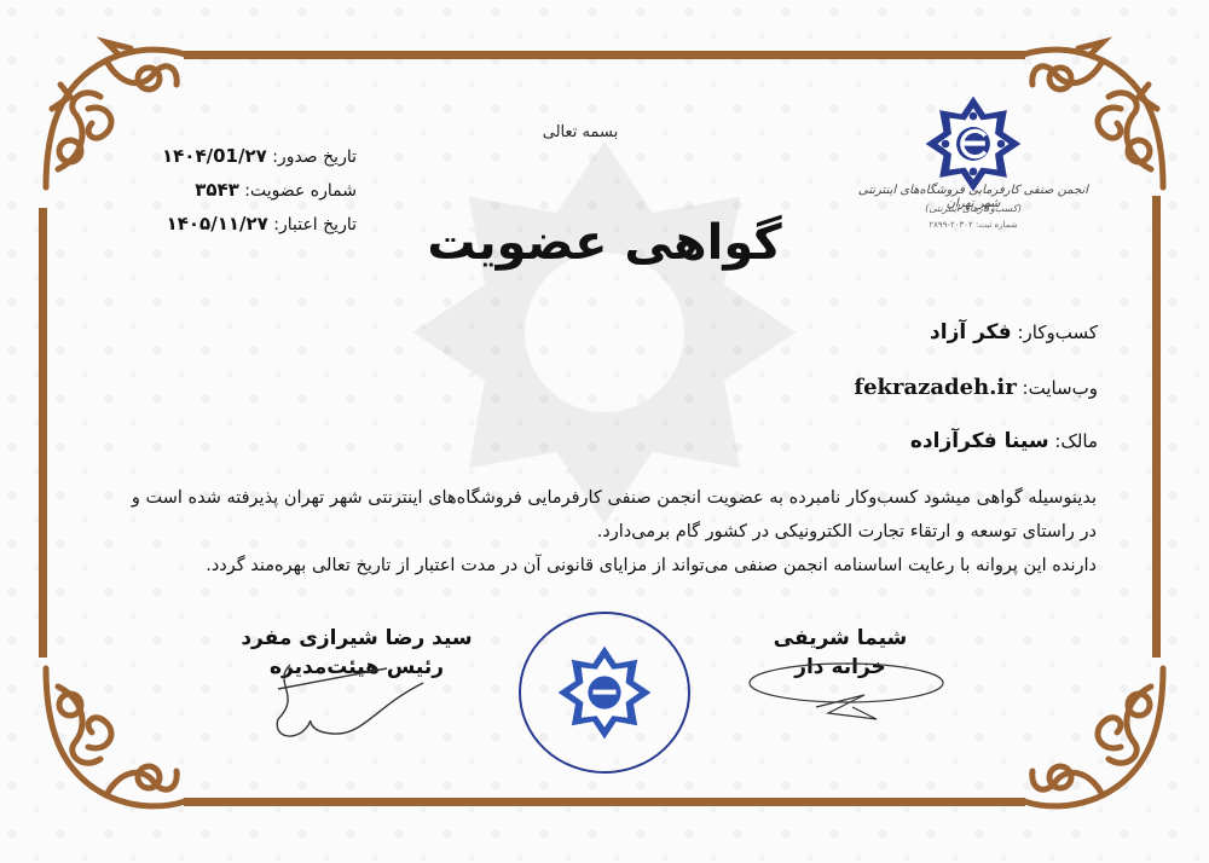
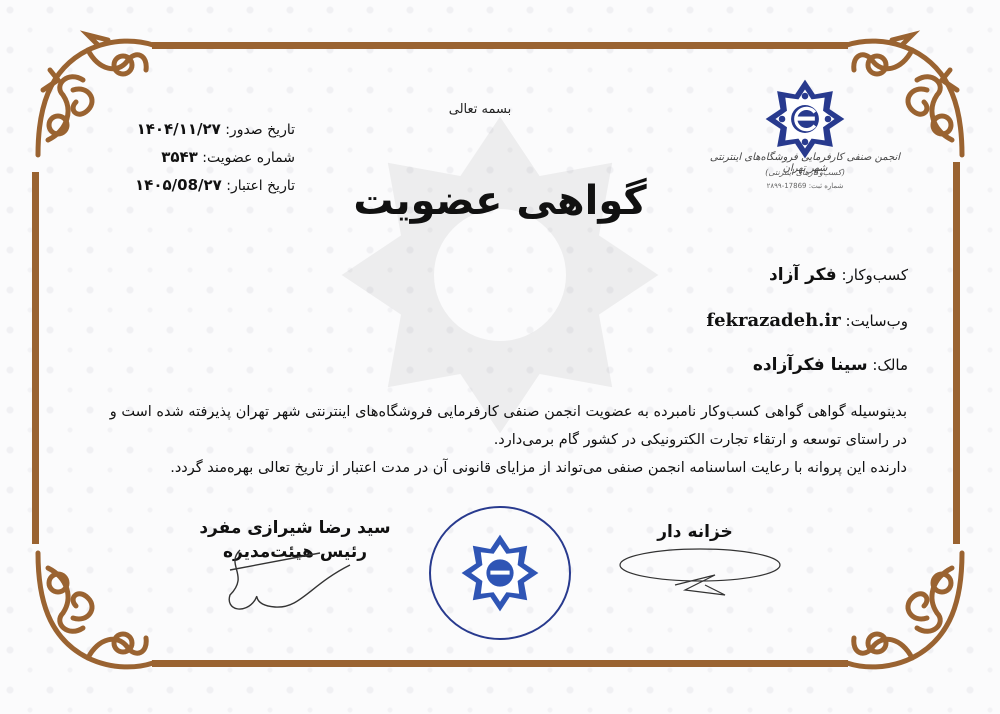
  انجمن صنفی کارفرمایی فروشگاه‌های اینترنتی شهر تهران
  (کسب‌وکارهای اینترنتی)
- شماره ثبت: ۲۰۳۰۲-۲۸۹۹
+ شماره ثبت: 17869-۲۸۹۹
  بسمه تعالی
- تاریخ صدور: ۱۴۰۴/01/۲۷
+ تاریخ صدور: ۱۴۰۴/۱۱/۲۷
  شماره عضویت: ۳۵۴۳
- تاریخ اعتبار: ۱۴۰۵/۱۱/۲۷
+ تاریخ اعتبار: ۱۴۰۵/08/۲۷
  گواهی عضویت
  کسب‌وکار: فکر آزاد
  وب‌سایت: fekrazadeh.ir
  مالک: سینا فکرآزاده
- بدینوسیله گواهی میشود کسب‌وکار نامبرده به عضویت انجمن صنفی کارفرمایی فروشگاه‌های اینترنتی شهر تهران پذیرفته شده است و در راستای توسعه و ارتقاء تجارت الکترونیکی در کشور گام برمی‌دارد.
+ بدینوسیله گواهی گواهی کسب‌وکار نامبرده به عضویت انجمن صنفی کارفرمایی فروشگاه‌های اینترنتی شهر تهران پذیرفته شده است و در راستای توسعه و ارتقاء تجارت الکترونیکی در کشور گام برمی‌دارد.
  دارنده این پروانه با رعایت اساسنامه انجمن صنفی می‌تواند از مزایای قانونی آن در مدت اعتبار از تاریخ تعالی بهره‌مند گردد.
  سید رضا شیرازی مفرد
  رئیس هیئت‌مدیه
- شیما شریفی
  خزانه دار
